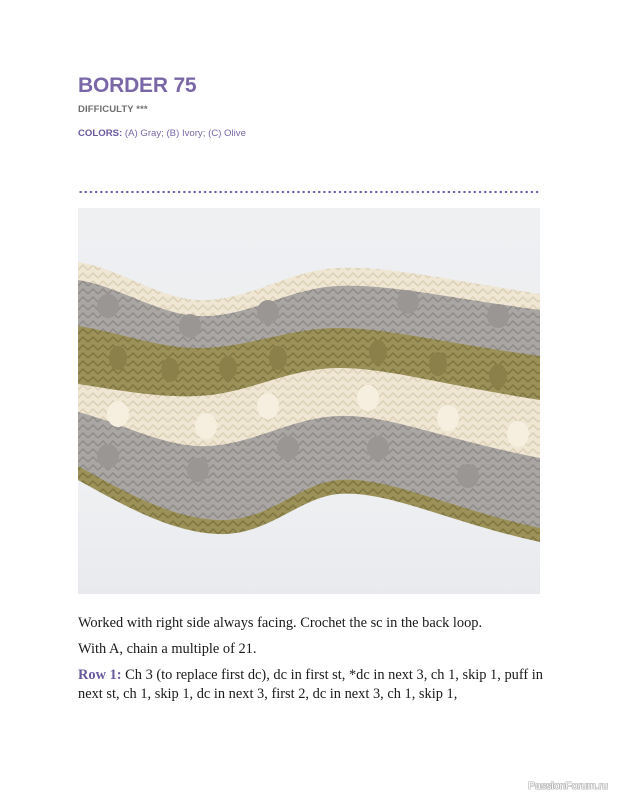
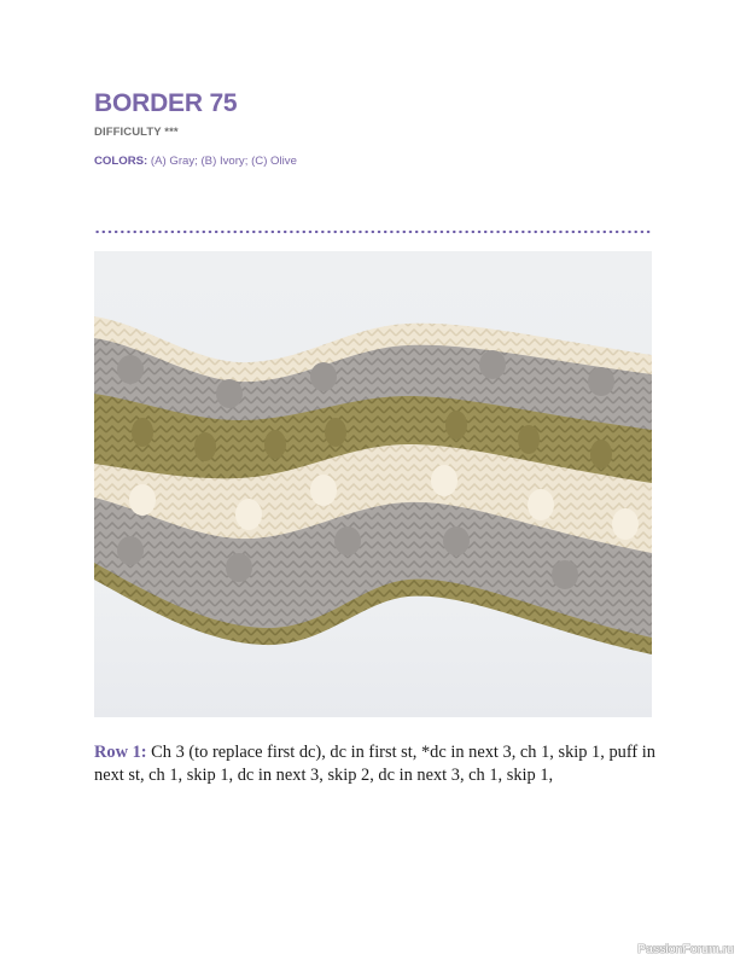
  BORDER 75
  DIFFICULTY ***
  COLORS: (A) Gray; (B) Ivory; (C) Olive
- Worked with right side always facing. Crochet the sc in the back loop.
- With A, chain a multiple of 21.
- Row 1: Ch 3 (to replace first dc), dc in first st, *dc in next 3, ch 1, skip 1, puff in next st, ch 1, skip 1, dc in next 3, first 2, dc in next 3, ch 1, skip 1,
+ Row 1: Ch 3 (to replace first dc), dc in first st, *dc in next 3, ch 1, skip 1, puff in next st, ch 1, skip 1, dc in next 3, skip 2, dc in next 3, ch 1, skip 1,
  PassionForum.ru
